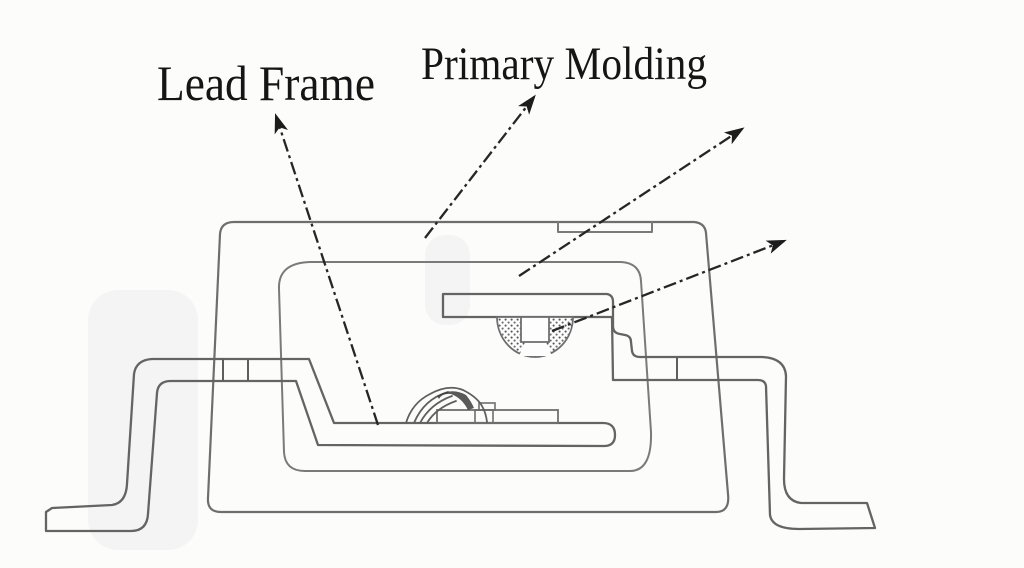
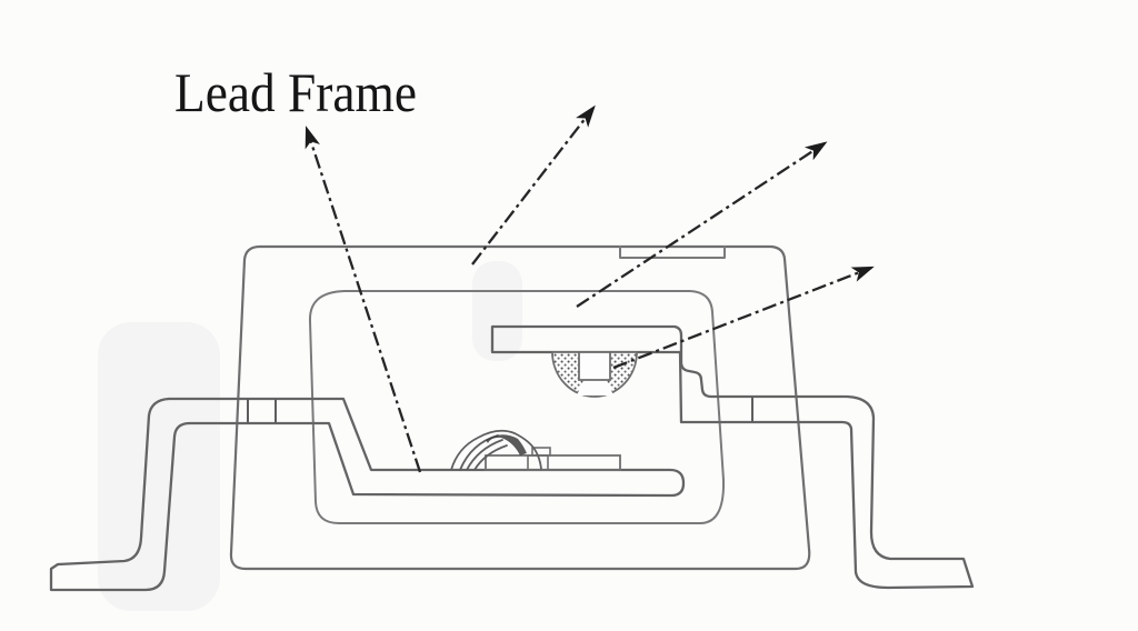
  Lead Frame
- Primary Molding
